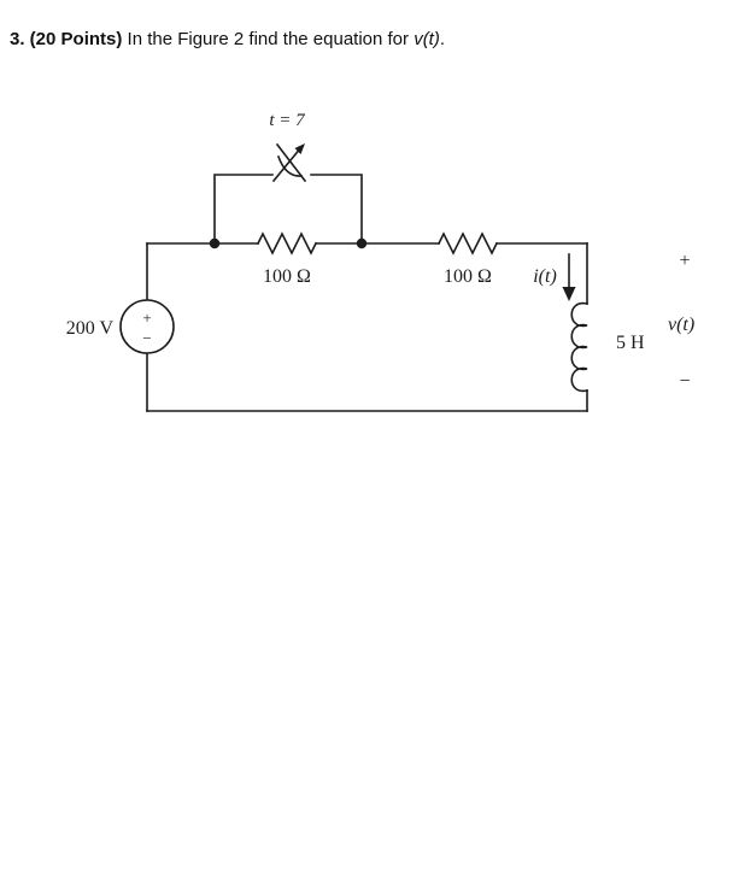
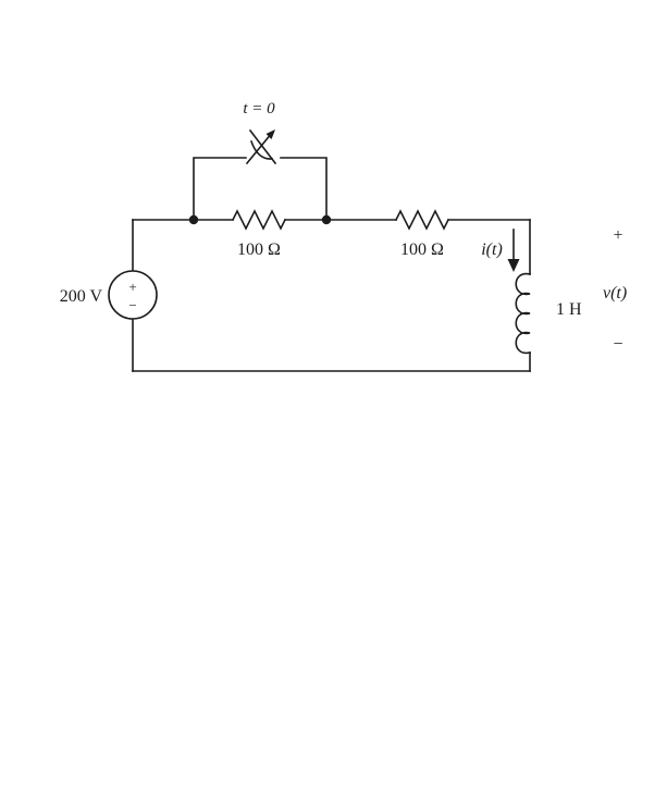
- 3. (20 Points) In the Figure 2 find the equation for v(t).
- t = 7
+ t = 0
  100 Ω
  100 Ω
  i(t)
- 5 H
+ 1 H
  +
  v(t)
  −
  +
  −
  200 V
